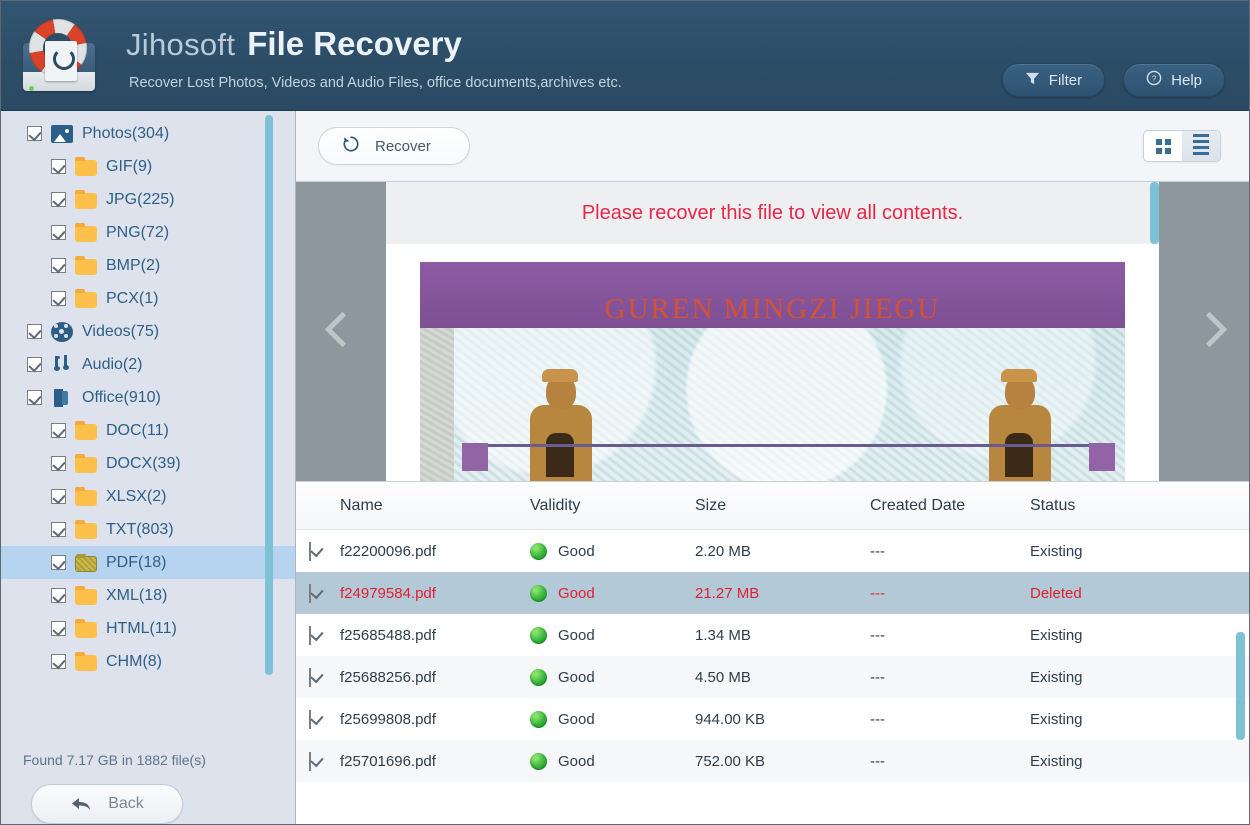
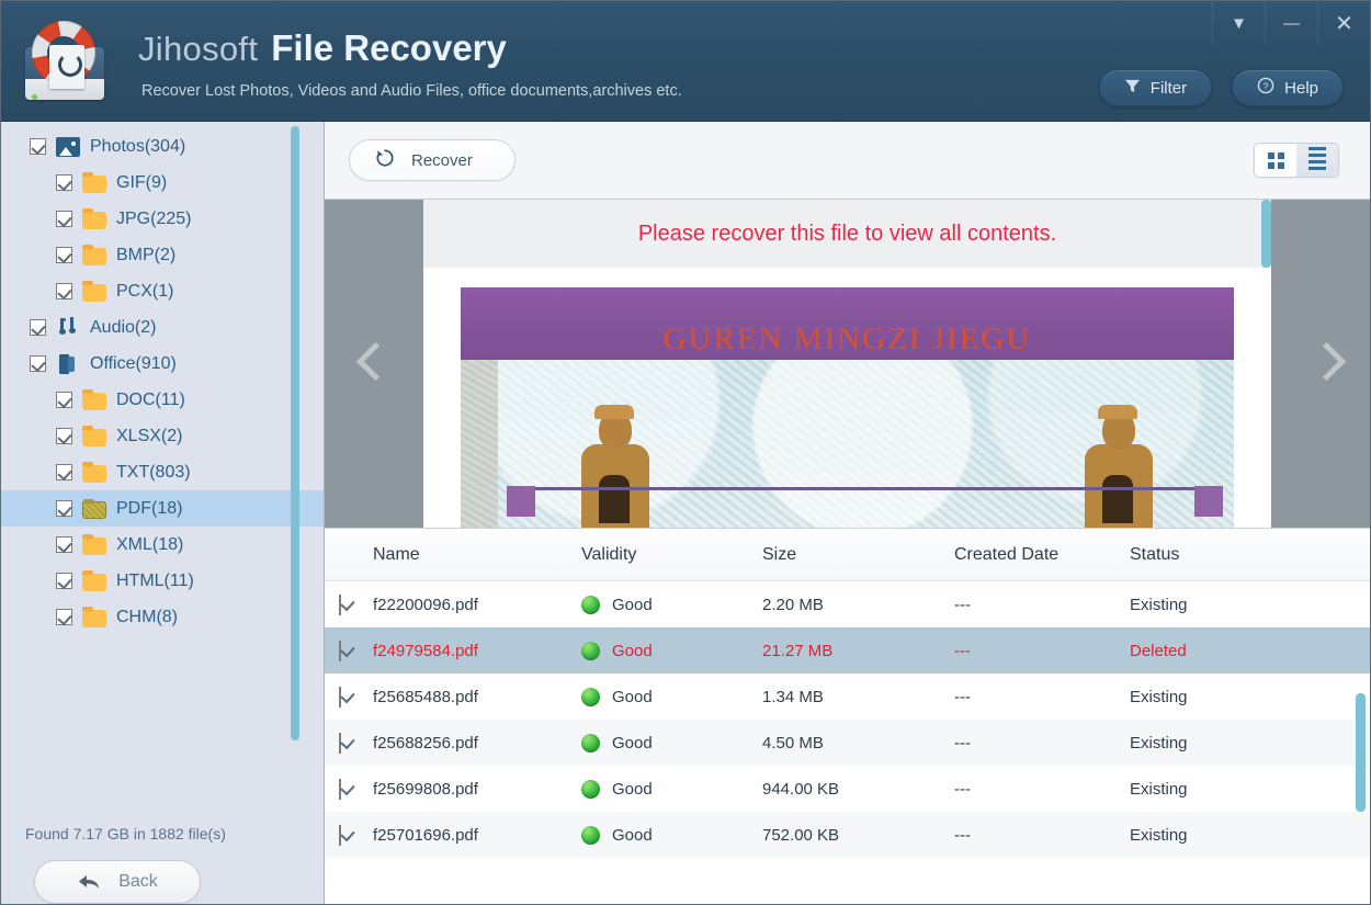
  Jihosoft File Recovery
  Recover Lost Photos, Videos and Audio Files, office documents,archives etc.
+ ▼
+ —
+ ✕
  Filter
  ?
  Help
  Photos(304)
  GIF(9)
  JPG(225)
- PNG(72)
  BMP(2)
  PCX(1)
- Videos(75)
  Audio(2)
  Office(910)
  DOC(11)
- DOCX(39)
  XLSX(2)
  TXT(803)
  PDF(18)
  XML(18)
  HTML(11)
  CHM(8)
  Found 7.17 GB in 1882 file(s)
  Back
  Recover
  Please recover this file to view all contents.
  GUREN MINGZI JIEGU
  Name
  Validity
  Size
  Created Date
  Status
  f22200096.pdf
  Good
  2.20 MB
  ---
  Existing
  f24979584.pdf
  Good
  21.27 MB
  ---
  Deleted
  f25685488.pdf
  Good
  1.34 MB
  ---
  Existing
  f25688256.pdf
  Good
  4.50 MB
  ---
  Existing
  f25699808.pdf
  Good
  944.00 KB
  ---
  Existing
  f25701696.pdf
  Good
  752.00 KB
  ---
  Existing
